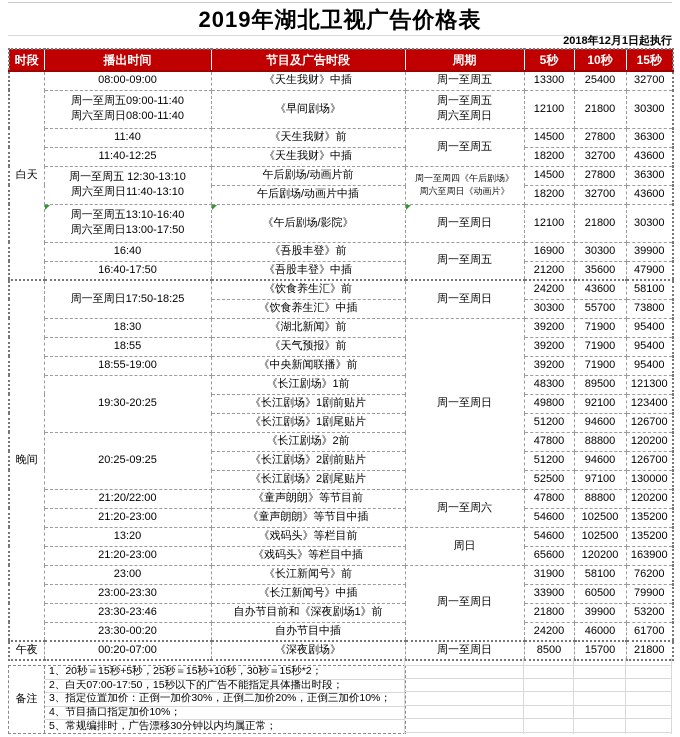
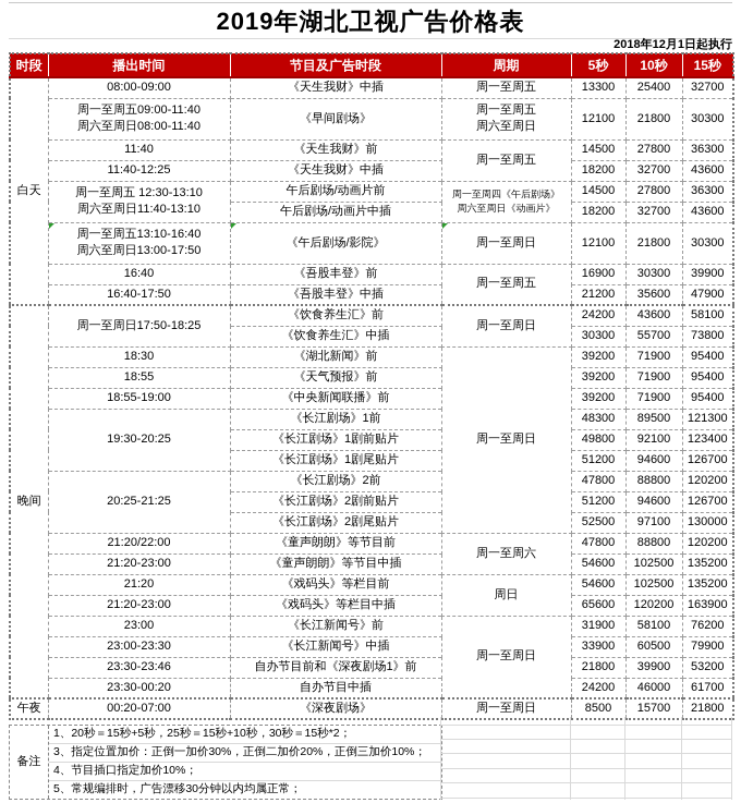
  2019年湖北卫视广告价格表
  2018年12月1日起执行
  时段	播出时间	节目及广告时段	周期	5秒	10秒	15秒
  白天	08:00-09:00	《天生我财》中插	周一至周五	13300	25400	32700
  周一至周五09:00-11:40周六至周日08:00-11:40	《早间剧场》	周一至周五周六至周日	12100	21800	30300
  11:40	《天生我财》前	周一至周五	14500	27800	36300
  11:40-12:25	《天生我财》中插	18200	32700	43600
  周一至周五 12:30-13:10周六至周日11:40-13:10	午后剧场/动画片前	周一至周四《午后剧场》周六至周日《动画片》	14500	27800	36300
  午后剧场/动画片中插	18200	32700	43600
  周一至周五13:10-16:40周六至周日13:00-17:50	《午后剧场/影院》	周一至周日	12100	21800	30300
  16:40	《吾股丰登》前	周一至周五	16900	30300	39900
  16:40-17:50	《吾股丰登》中插	21200	35600	47900
  晚间	周一至周日17:50-18:25	《饮食养生汇》前	周一至周日	24200	43600	58100
  《饮食养生汇》中插	30300	55700	73800
  18:30	《湖北新闻》前	周一至周日	39200	71900	95400
  18:55	《天气预报》前	39200	71900	95400
  18:55-19:00	《中央新闻联播》前	39200	71900	95400
  19:30-20:25	《长江剧场》1前	48300	89500	121300
  《长江剧场》1剧前贴片	49800	92100	123400
  《长江剧场》1剧尾贴片	51200	94600	126700
- 20:25-09:25	《长江剧场》2前	47800	88800	120200
+ 20:25-21:25	《长江剧场》2前	47800	88800	120200
  《长江剧场》2剧前贴片	51200	94600	126700
  《长江剧场》2剧尾贴片	52500	97100	130000
  21:20/22:00	《童声朗朗》等节目前	周一至周六	47800	88800	120200
  21:20-23:00	《童声朗朗》等节目中插	54600	102500	135200
- 13:20	《戏码头》等栏目前	周日	54600	102500	135200
+ 21:20	《戏码头》等栏目前	周日	54600	102500	135200
  21:20-23:00	《戏码头》等栏目中插	65600	120200	163900
  23:00	《长江新闻号》前	周一至周日	31900	58100	76200
  23:00-23:30	《长江新闻号》中插	33900	60500	79900
  23:30-23:46	自办节目前和《深夜剧场1》前	21800	39900	53200
  23:30-00:20	自办节目中插	24200	46000	61700
  午夜	00:20-07:00	《深夜剧场》	周一至周日	8500	15700	21800
  备注
  1、20秒＝15秒+5秒，25秒＝15秒+10秒，30秒＝15秒*2；
- 2、白天07:00-17:50，15秒以下的广告不能指定具体播出时段；
  3、指定位置加价：正倒一加价30%，正倒二加价20%，正倒三加价10%；
  4、节目插口指定加价10%；
  5、常规编排时，广告漂移30分钟以内均属正常；
